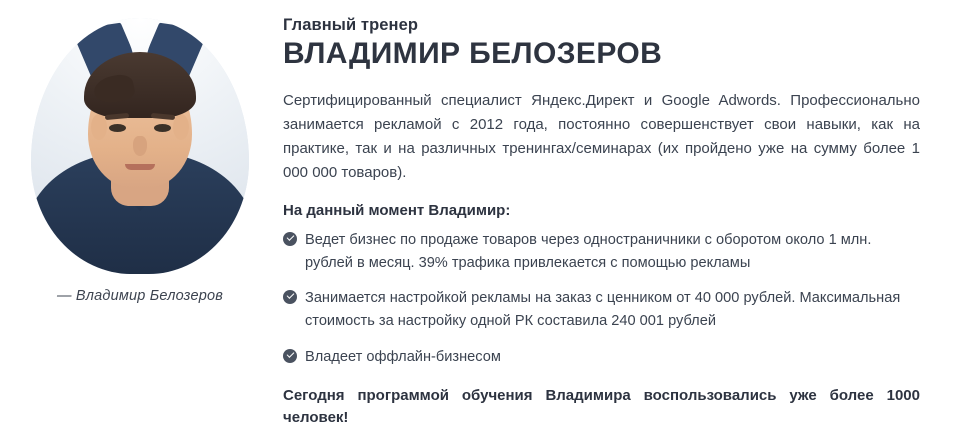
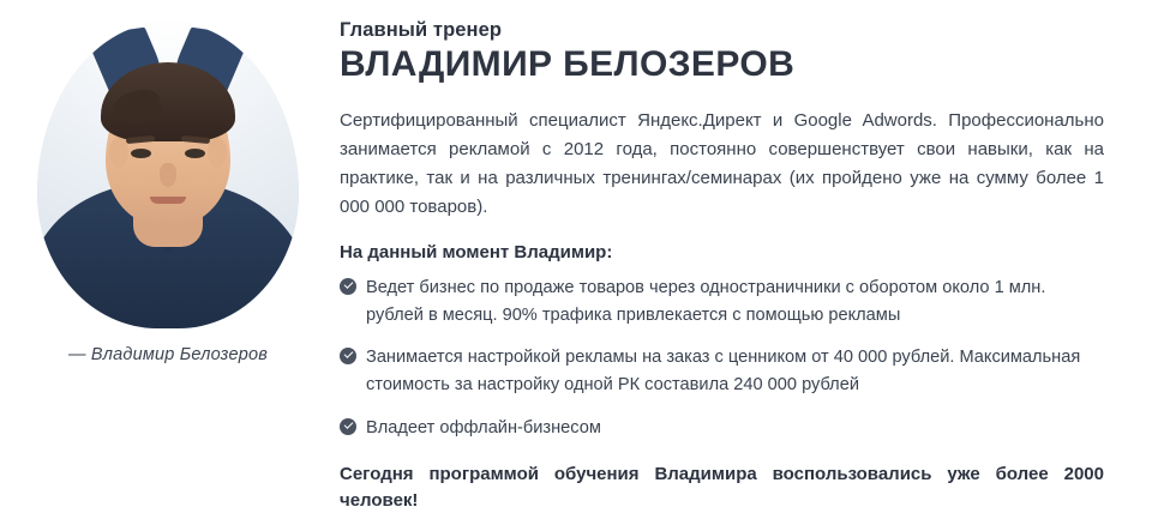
  — Владимир Белозеров
  Главный тренер
  ВЛАДИМИР БЕЛОЗЕРОВ
  Сертифицированный специалист Яндекс.Директ и Google Adwords. Профессионально занимается рекламой с 2012 года, постоянно совершенствует свои навыки, как на практике, так и на различных тренингах/семинарах (их пройдено уже на сумму более 1 000 000 товаров).
  На данный момент Владимир:
- Ведет бизнес по продаже товаров через одностраничники с оборотом около 1 млн. рублей в месяц. 39% трафика привлекается с помощью рекламы
+ Ведет бизнес по продаже товаров через одностраничники с оборотом около 1 млн. рублей в месяц. 90% трафика привлекается с помощью рекламы
- Занимается настройкой рекламы на заказ с ценником от 40 000 рублей. Максимальная стоимость за настройку одной РК составила 240 001 рублей
+ Занимается настройкой рекламы на заказ с ценником от 40 000 рублей. Максимальная стоимость за настройку одной РК составила 240 000 рублей
  Владеет оффлайн-бизнесом
- Сегодня программой обучения Владимира воспользовались уже более 1000 человек!
+ Сегодня программой обучения Владимира воспользовались уже более 2000 человек!
